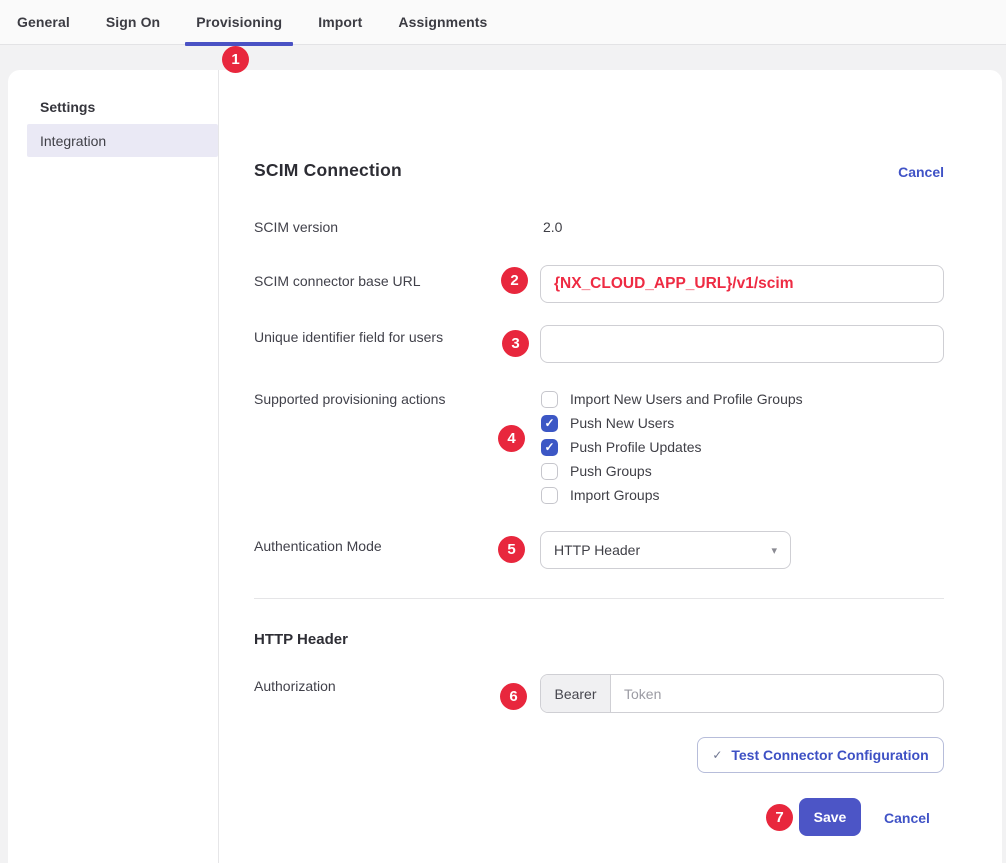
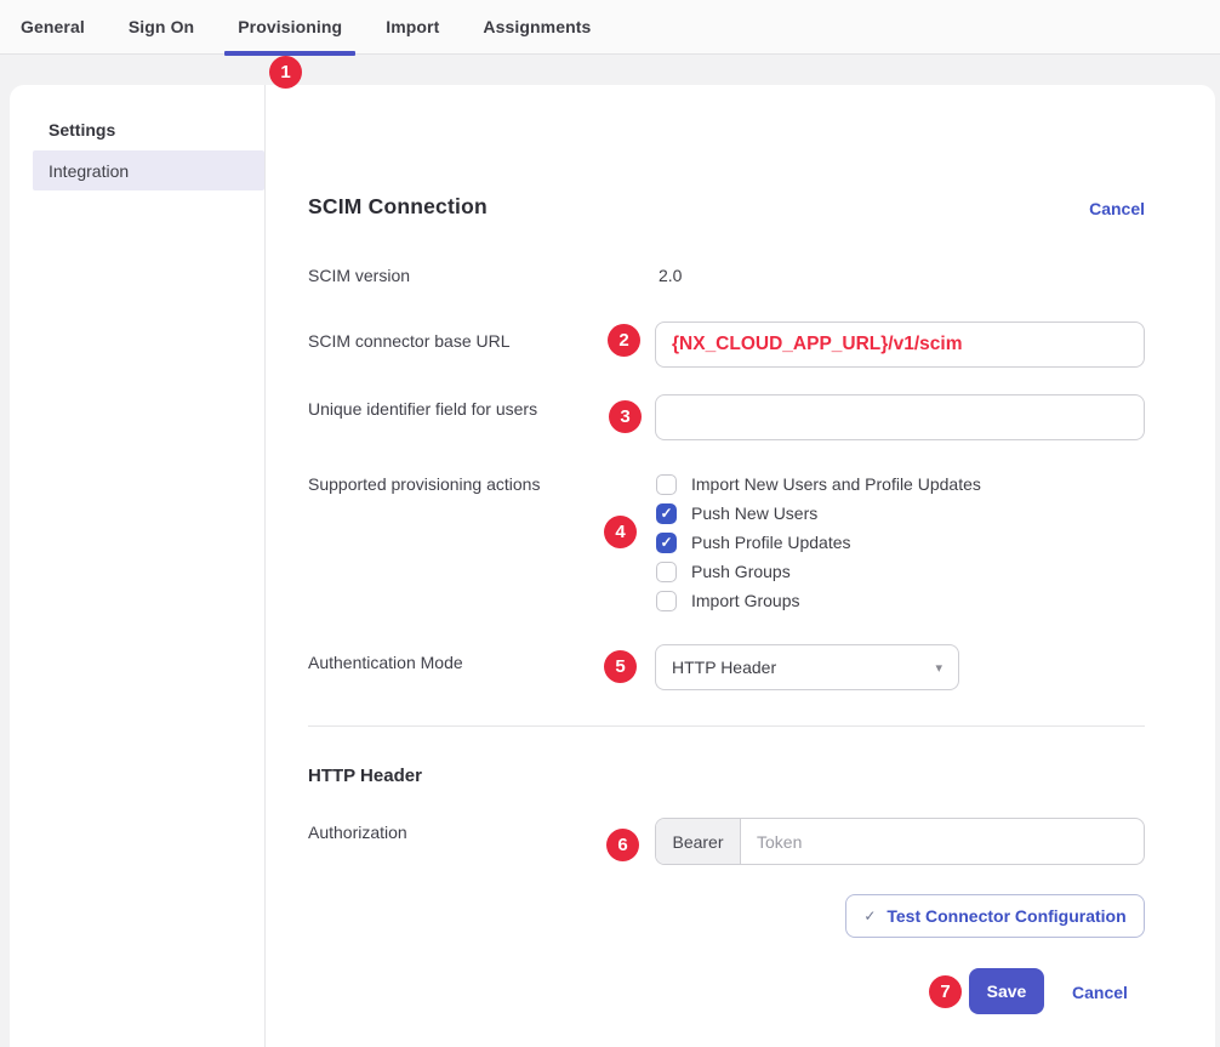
  General
  Sign On
  Provisioning
  Import
  Assignments
  1
  Settings
  Integration
  SCIM Connection
  Cancel
  SCIM version
  2.0
  SCIM connector base URL
  2
  {NX_CLOUD_APP_URL}/v1/scim
  Unique identifier field for users
  3
  Supported provisioning actions
  4
- Import New Users and Profile Groups
+ Import New Users and Profile Updates
  ✓
  Push New Users
  ✓
  Push Profile Updates
  Push Groups
  Import Groups
  Authentication Mode
  5
  HTTP Header
  ▾
  HTTP Header
  Authorization
  6
  Bearer
  Token
  ✓
  Test Connector Configuration
  7
  Save
  Cancel
